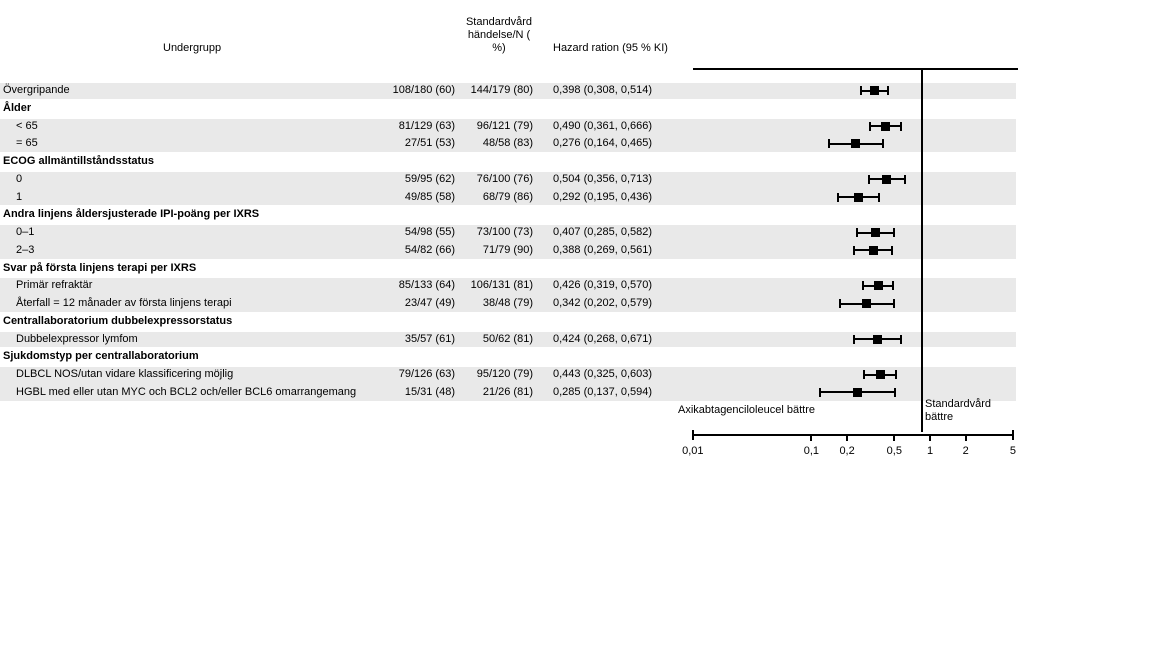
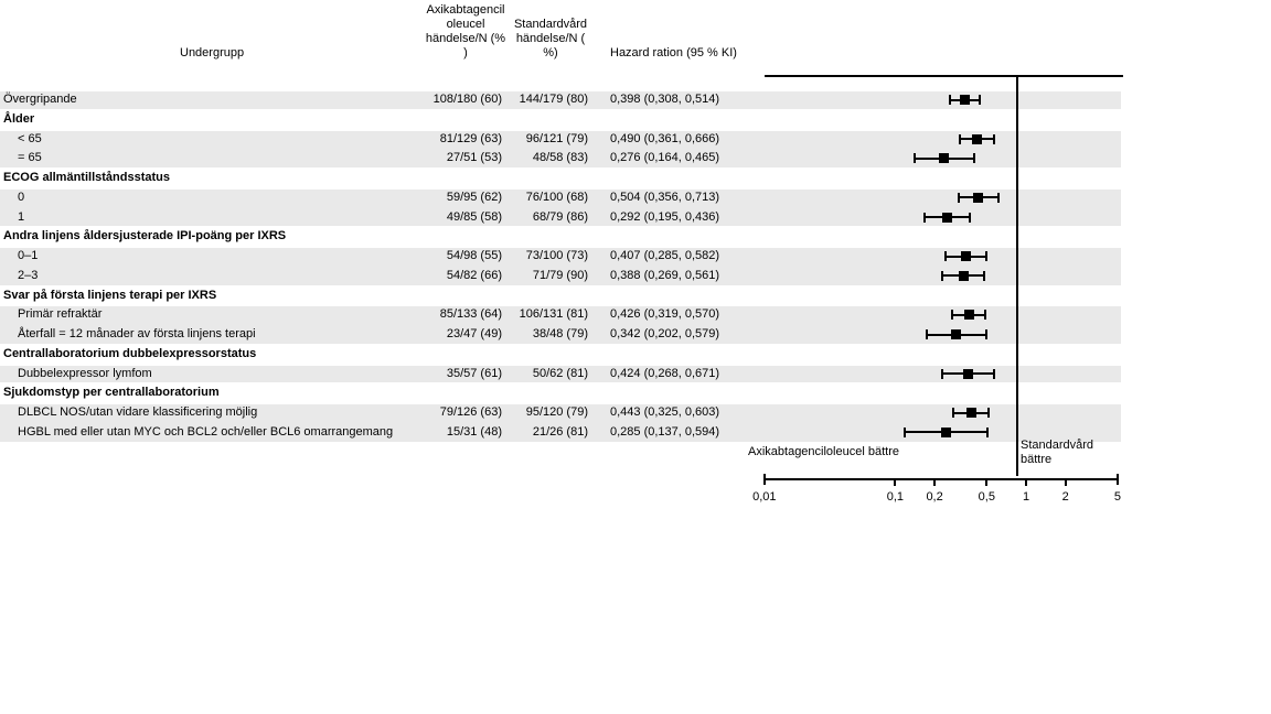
  Undergrupp
+ Axikabtagencil
+ oleucel
+ händelse/N (%
+ )
  Standardvård
  händelse/N (
  %)
  Hazard ration (95 % KI)
  Övergripande
  108/180 (60)
  144/179 (80)
  0,398 (0,308, 0,514)
  Ålder
  < 65
  81/129 (63)
  96/121 (79)
  0,490 (0,361, 0,666)
  = 65
  27/51 (53)
  48/58 (83)
  0,276 (0,164, 0,465)
  ECOG allmäntillståndsstatus
  0
  59/95 (62)
- 76/100 (76)
+ 76/100 (68)
  0,504 (0,356, 0,713)
  1
  49/85 (58)
  68/79 (86)
  0,292 (0,195, 0,436)
  Andra linjens åldersjusterade IPI-poäng per IXRS
  0–1
  54/98 (55)
  73/100 (73)
  0,407 (0,285, 0,582)
  2–3
  54/82 (66)
  71/79 (90)
  0,388 (0,269, 0,561)
  Svar på första linjens terapi per IXRS
  Primär refraktär
  85/133 (64)
  106/131 (81)
  0,426 (0,319, 0,570)
  Återfall = 12 månader av första linjens terapi
  23/47 (49)
  38/48 (79)
  0,342 (0,202, 0,579)
  Centrallaboratorium dubbelexpressorstatus
  Dubbelexpressor lymfom
  35/57 (61)
  50/62 (81)
  0,424 (0,268, 0,671)
  Sjukdomstyp per centrallaboratorium
  DLBCL NOS/utan vidare klassificering möjlig
  79/126 (63)
  95/120 (79)
  0,443 (0,325, 0,603)
  HGBL med eller utan MYC och BCL2 och/eller BCL6 omarrangemang
  15/31 (48)
  21/26 (81)
  0,285 (0,137, 0,594)
  0,01
  0,1
  0,2
  0,5
  1
  2
  5
  Axikabtagenciloleucel bättre
  Standardvård
  bättre
